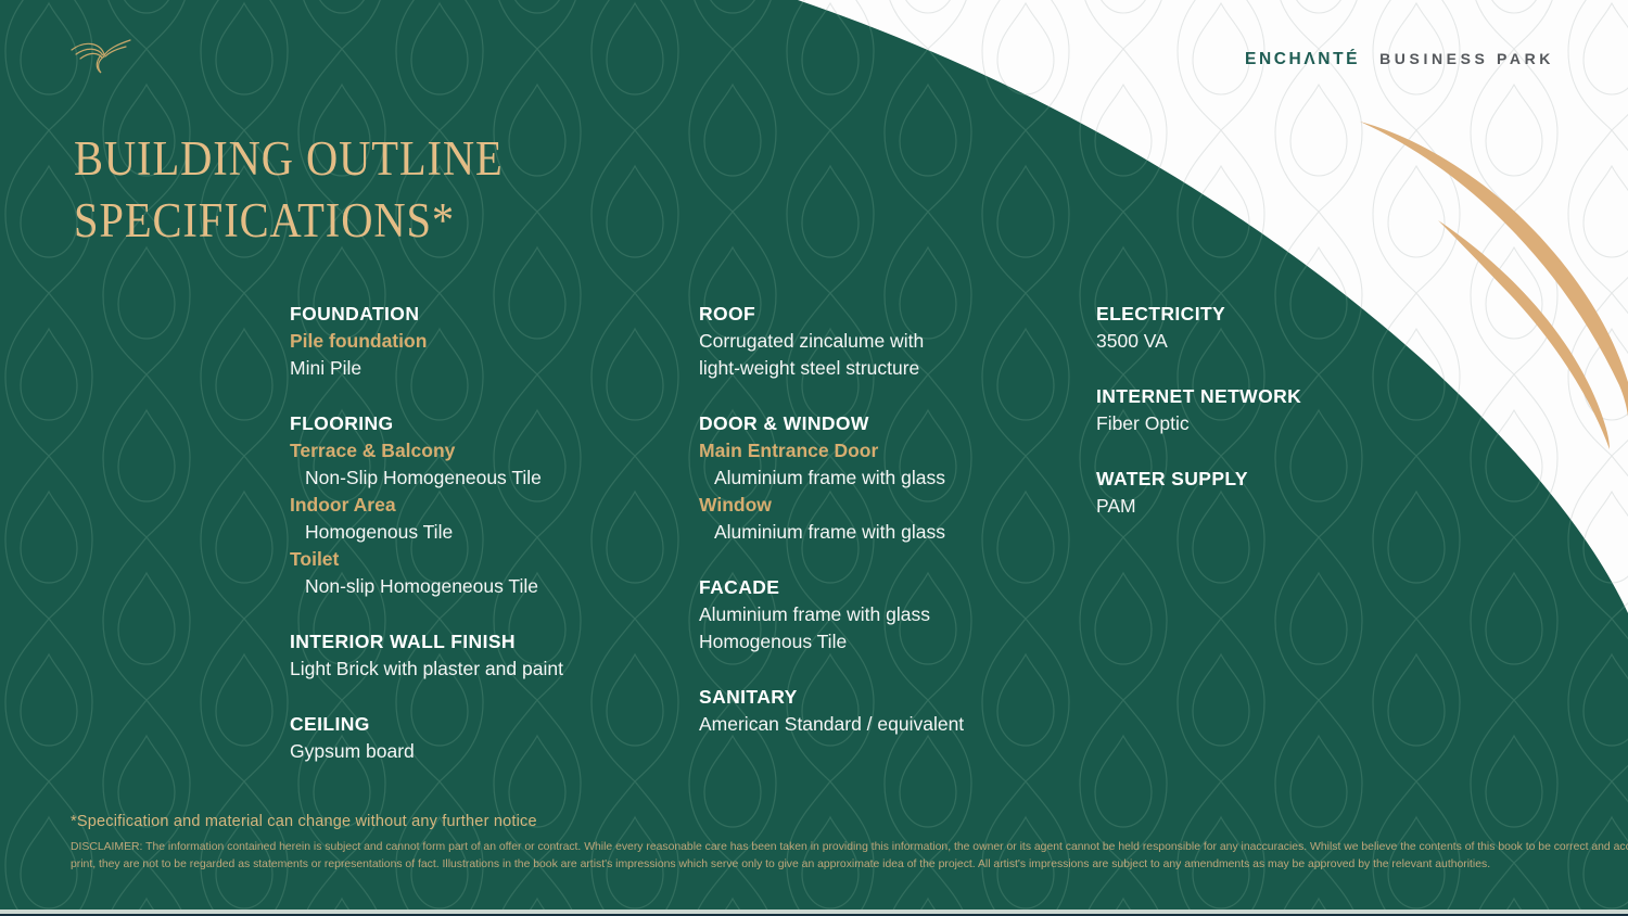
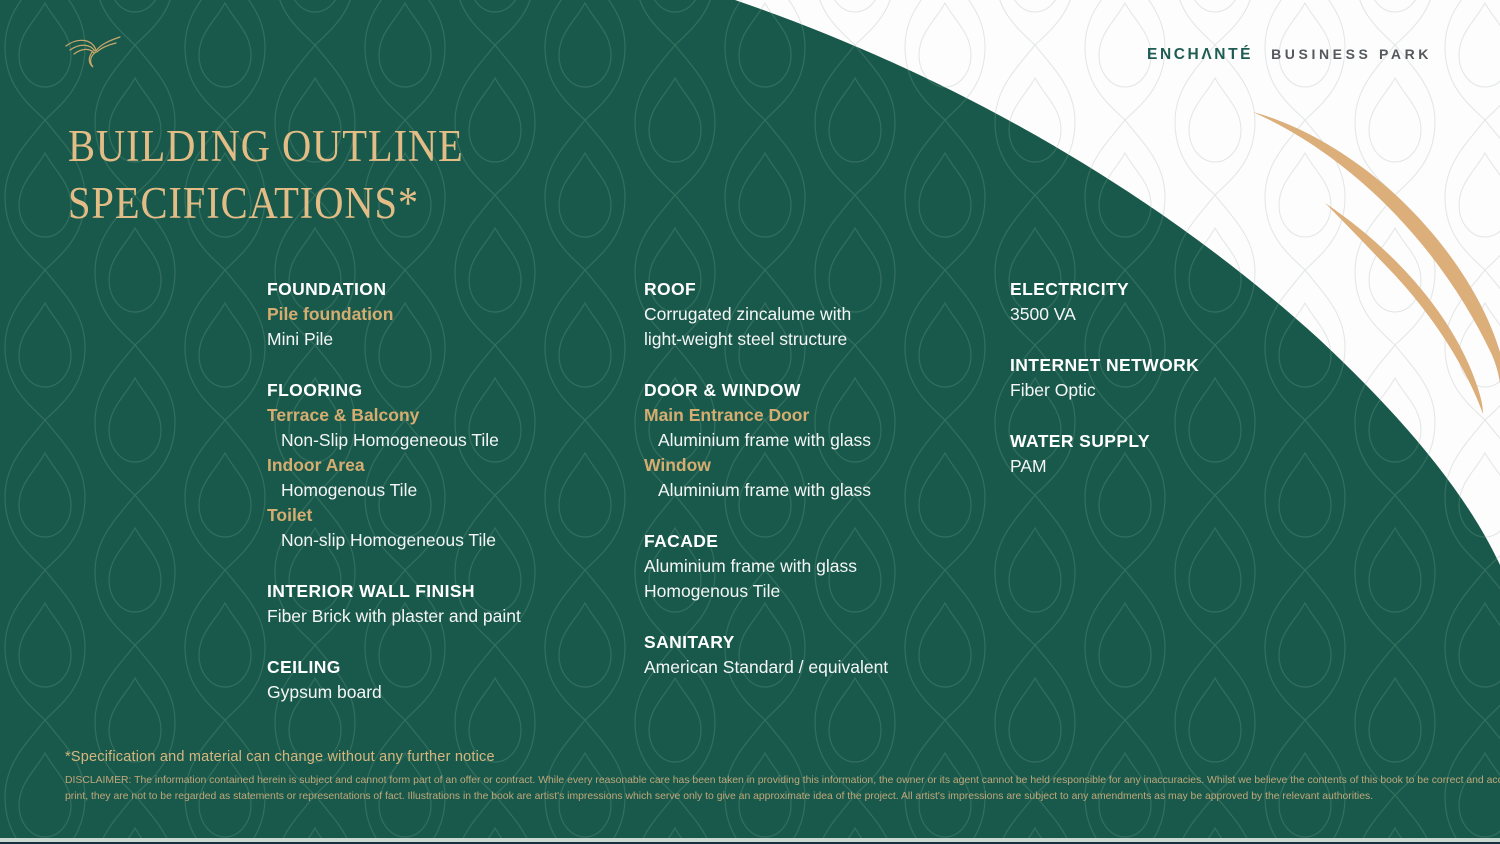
  ENCHΛNTÉ
  BUSINESS PARK
  BUILDING OUTLINE
  SPECIFICATIONS*
  FOUNDATION
  Pile foundation
  Mini Pile
  FLOORING
  Terrace & Balcony
  Non-Slip Homogeneous Tile
  Indoor Area
  Homogenous Tile
  Toilet
  Non-slip Homogeneous Tile
  INTERIOR WALL FINISH
- Light Brick with plaster and paint
+ Fiber Brick with plaster and paint
  CEILING
  Gypsum board
  ROOF
  Corrugated zincalume with
  light-weight steel structure
  DOOR & WINDOW
  Main Entrance Door
  Aluminium frame with glass
  Window
  Aluminium frame with glass
  FACADE
  Aluminium frame with glass
  Homogenous Tile
  SANITARY
  American Standard / equivalent
  ELECTRICITY
  3500 VA
  INTERNET NETWORK
  Fiber Optic
  WATER SUPPLY
  PAM
  *Specification and material can change without any further notice
  DISCLAIMER: The information contained herein is subject and cannot form part of an offer or contract. While every reasonable care has been taken in providing this information, the owner or its agent cannot be held responsible for any inaccuracies. Whilst we believe the contents of this book to be correct and ac
  print, they are not to be regarded as statements or representations of fact. Illustrations in the book are artist's impressions which serve only to give an approximate idea of the project. All artist's impressions are subject to any amendments as may be approved by the relevant authorities.
